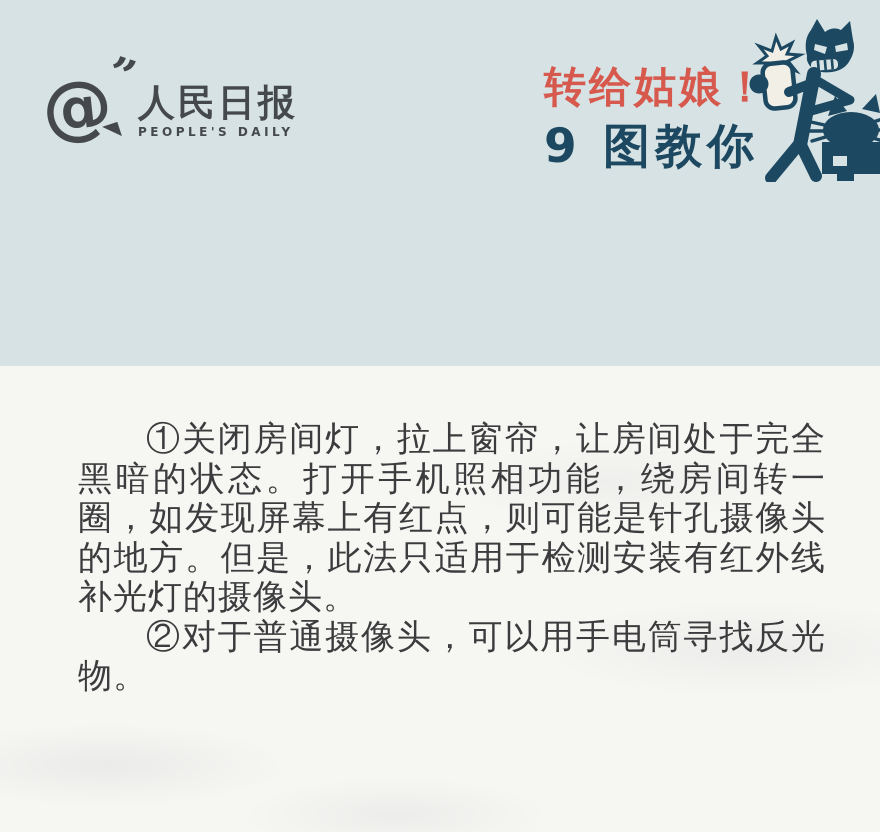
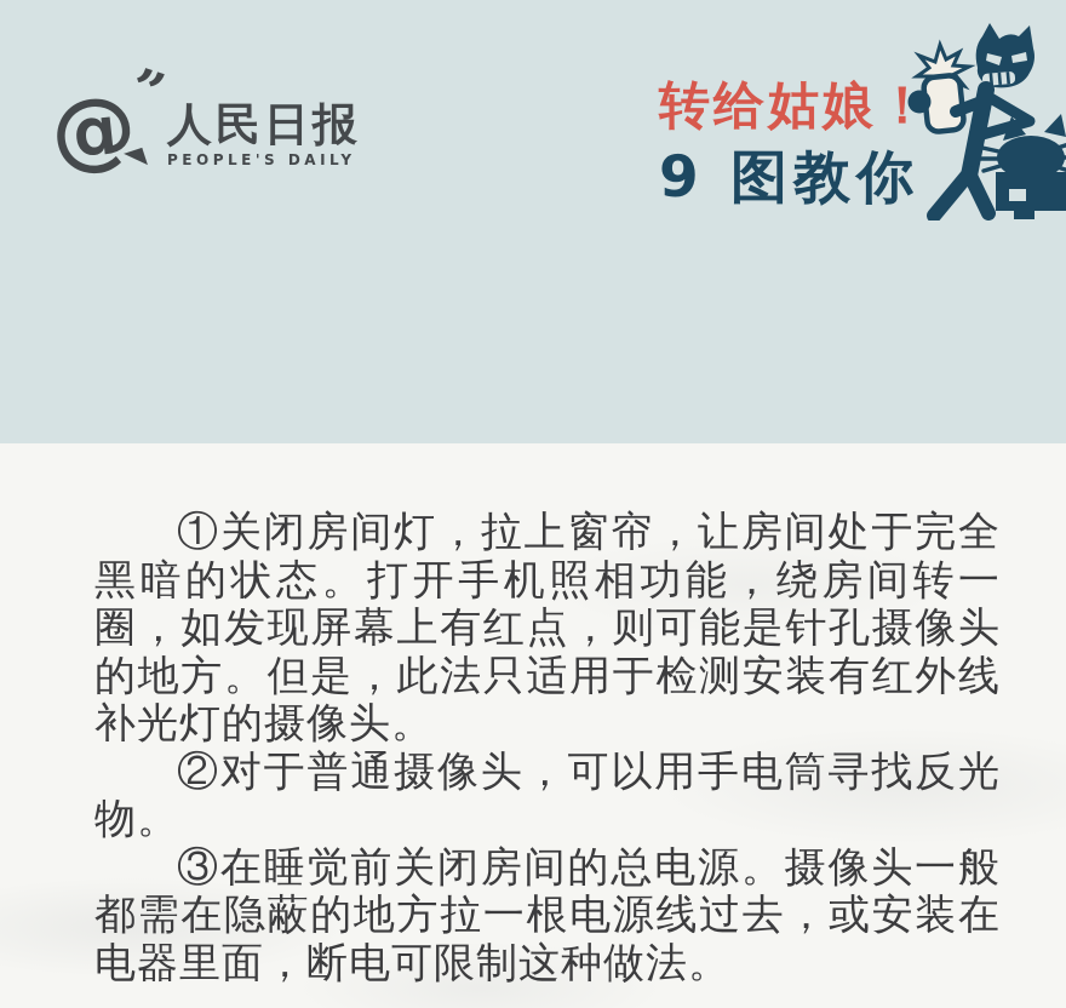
  人民日报
  PEOPLE'S DAILY
  转给姑娘！
  9 图教你
  ①关闭房间灯，拉上窗帘，让房间处于完全黑暗的状态。打开手机照相功能，绕房间转一圈，如发现屏幕上有红点，则可能是针孔摄像头的地方。但是，此法只适用于检测安装有红外线补光灯的摄像头。
  ②对于普通摄像头，可以用手电筒寻找反光物。
+ ③在睡觉前关闭房间的总电源。摄像头一般都需在隐蔽的地方拉一根电源线过去，或安装在电器里面，断电可限制这种做法。
